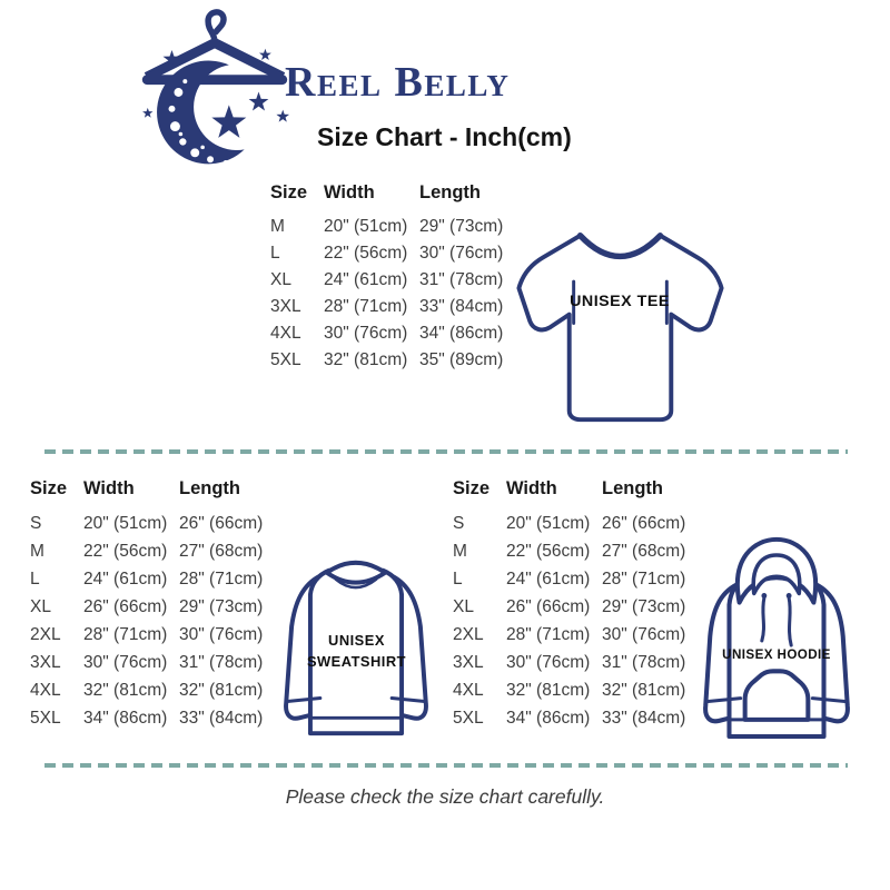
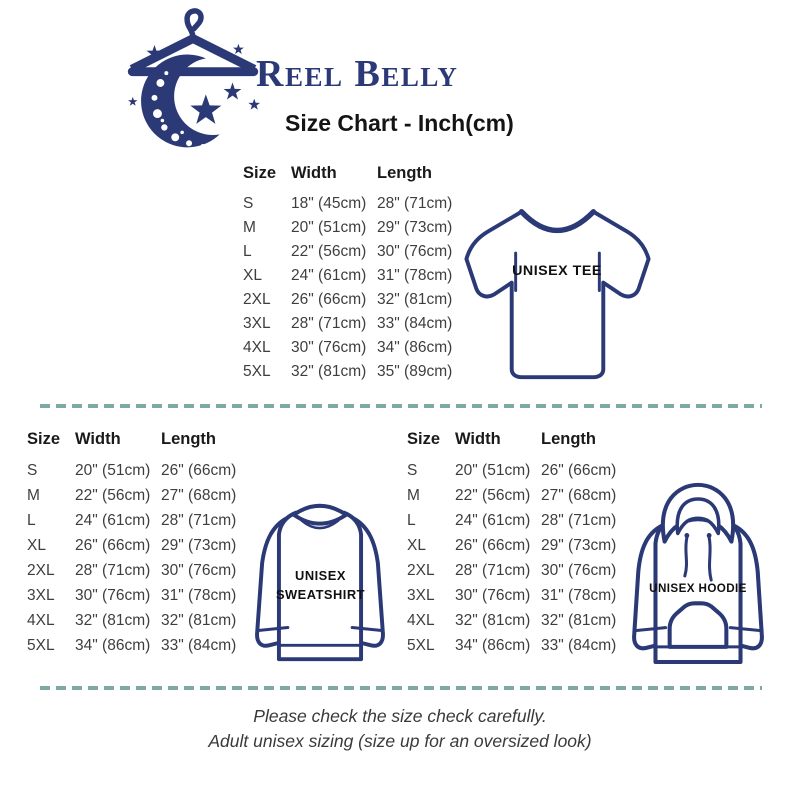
  Reel Belly
  Size Chart - Inch(cm)
  Size	Width	Length
+ S	18" (45cm)	28" (71cm)
  M	20" (51cm)	29" (73cm)
  L	22" (56cm)	30" (76cm)
  XL	24" (61cm)	31" (78cm)
+ 2XL	26" (66cm)	32" (81cm)
  3XL	28" (71cm)	33" (84cm)
  4XL	30" (76cm)	34" (86cm)
  5XL	32" (81cm)	35" (89cm)
  UNISEX TEE
  Size	Width	Length
  S	20" (51cm)	26" (66cm)
  M	22" (56cm)	27" (68cm)
  L	24" (61cm)	28" (71cm)
  XL	26" (66cm)	29" (73cm)
  2XL	28" (71cm)	30" (76cm)
  3XL	30" (76cm)	31" (78cm)
  4XL	32" (81cm)	32" (81cm)
  5XL	34" (86cm)	33" (84cm)
  UNISEX
  SWEATSHIRT
  Size	Width	Length
  S	20" (51cm)	26" (66cm)
  M	22" (56cm)	27" (68cm)
  L	24" (61cm)	28" (71cm)
  XL	26" (66cm)	29" (73cm)
  2XL	28" (71cm)	30" (76cm)
  3XL	30" (76cm)	31" (78cm)
  4XL	32" (81cm)	32" (81cm)
  5XL	34" (86cm)	33" (84cm)
  UNISEX HOODIE
- Please check the size chart carefully.
+ Please check the size check carefully.
+ Adult unisex sizing (size up for an oversized look)
